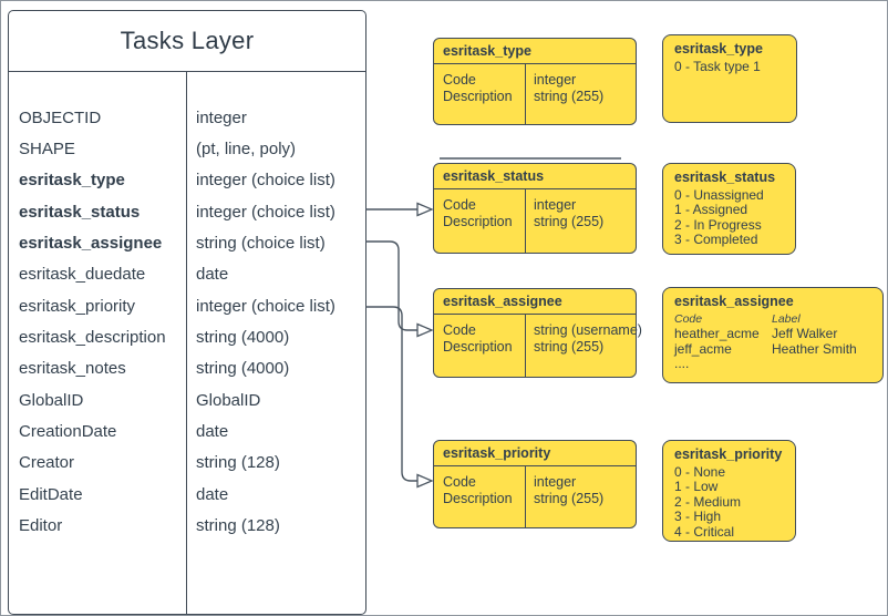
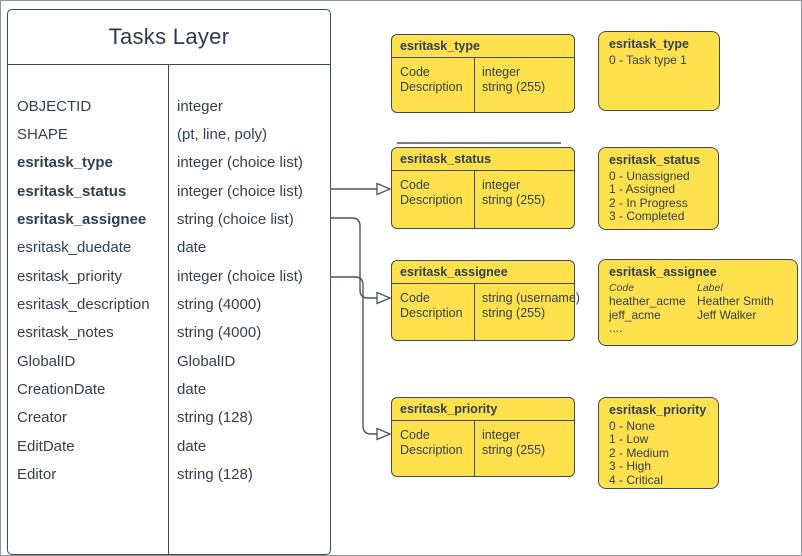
  Tasks Layer
  OBJECTID
  integer
  SHAPE
  (pt, line, poly)
  esritask_type
  integer (choice list)
  esritask_status
  integer (choice list)
  esritask_assignee
  string (choice list)
  esritask_duedate
  date
  esritask_priority
  integer (choice list)
  esritask_description
  string (4000)
  esritask_notes
  string (4000)
  GlobalID
  GlobalID
  CreationDate
  date
  Creator
  string (128)
  EditDate
  date
  Editor
  string (128)
  esritask_type
  Code
  Description
  integer
  string (255)
  esritask_status
  Code
  Description
  integer
  string (255)
  esritask_assignee
  Code
  Description
  string (username)
  string (255)
  esritask_priority
  Code
  Description
  integer
  string (255)
  esritask_type
  0 - Task type 1
  esritask_status
  0 - Unassigned
  1 - Assigned
  2 - In Progress
  3 - Completed
  esritask_assignee
  Code
  Label
  heather_acme
- Jeff Walker
+ Heather Smith
  jeff_acme
- Heather Smith
+ Jeff Walker
  ....
  esritask_priority
  0 - None
  1 - Low
  2 - Medium
  3 - High
  4 - Critical
